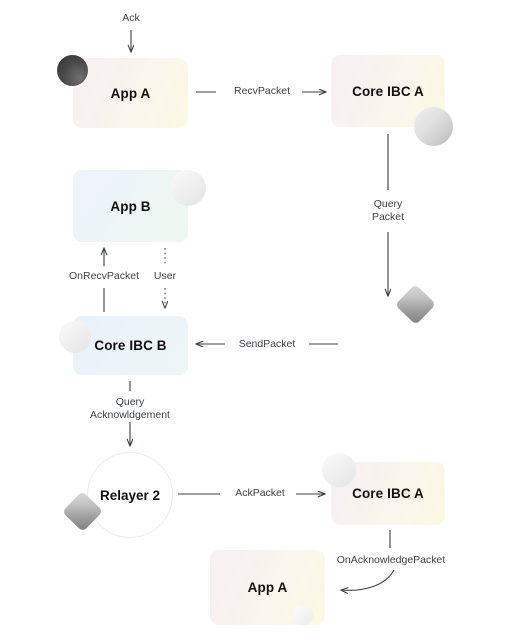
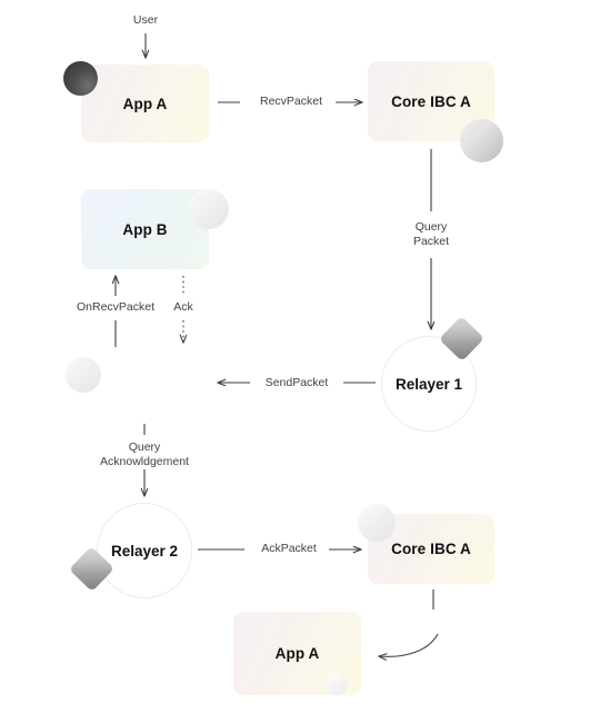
  App A
  Core IBC A
  App B
- Core IBC B
  Core IBC A
  App A
+ Relayer 1
  Relayer 2
- Ack
+ User
  RecvPacket
  Query
  Packet
  OnRecvPacket
- User
+ Ack
  SendPacket
  Query
  Acknowldgement
  AckPacket
- OnAcknowledgePacket
